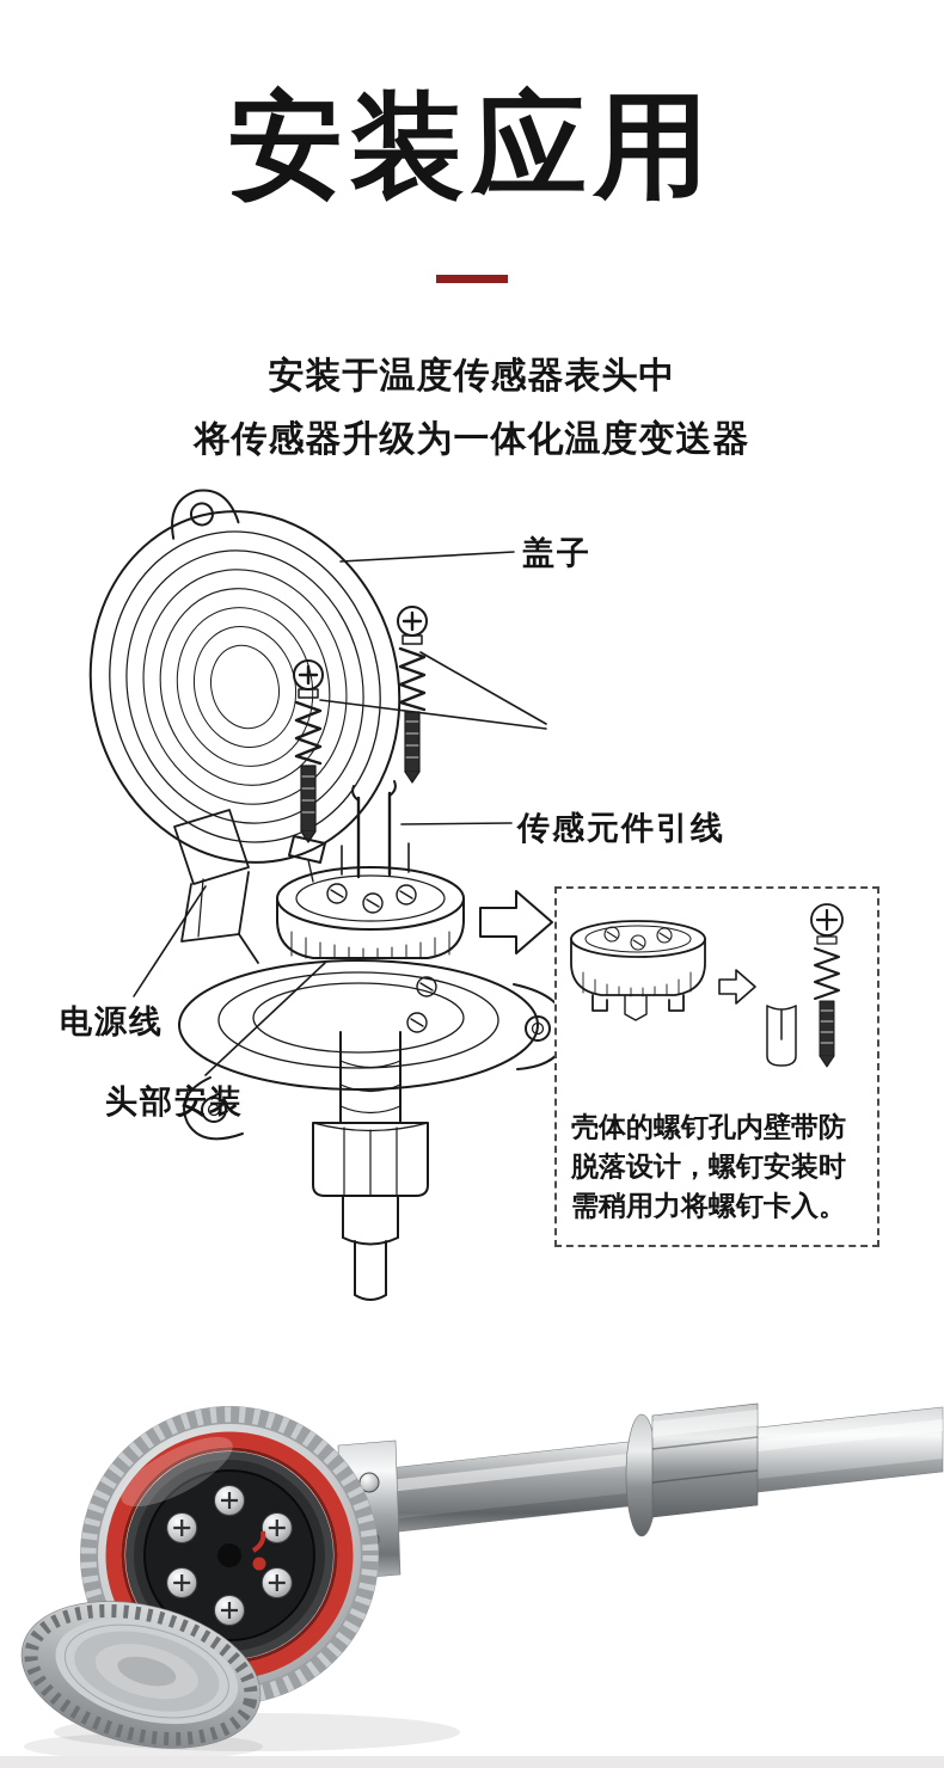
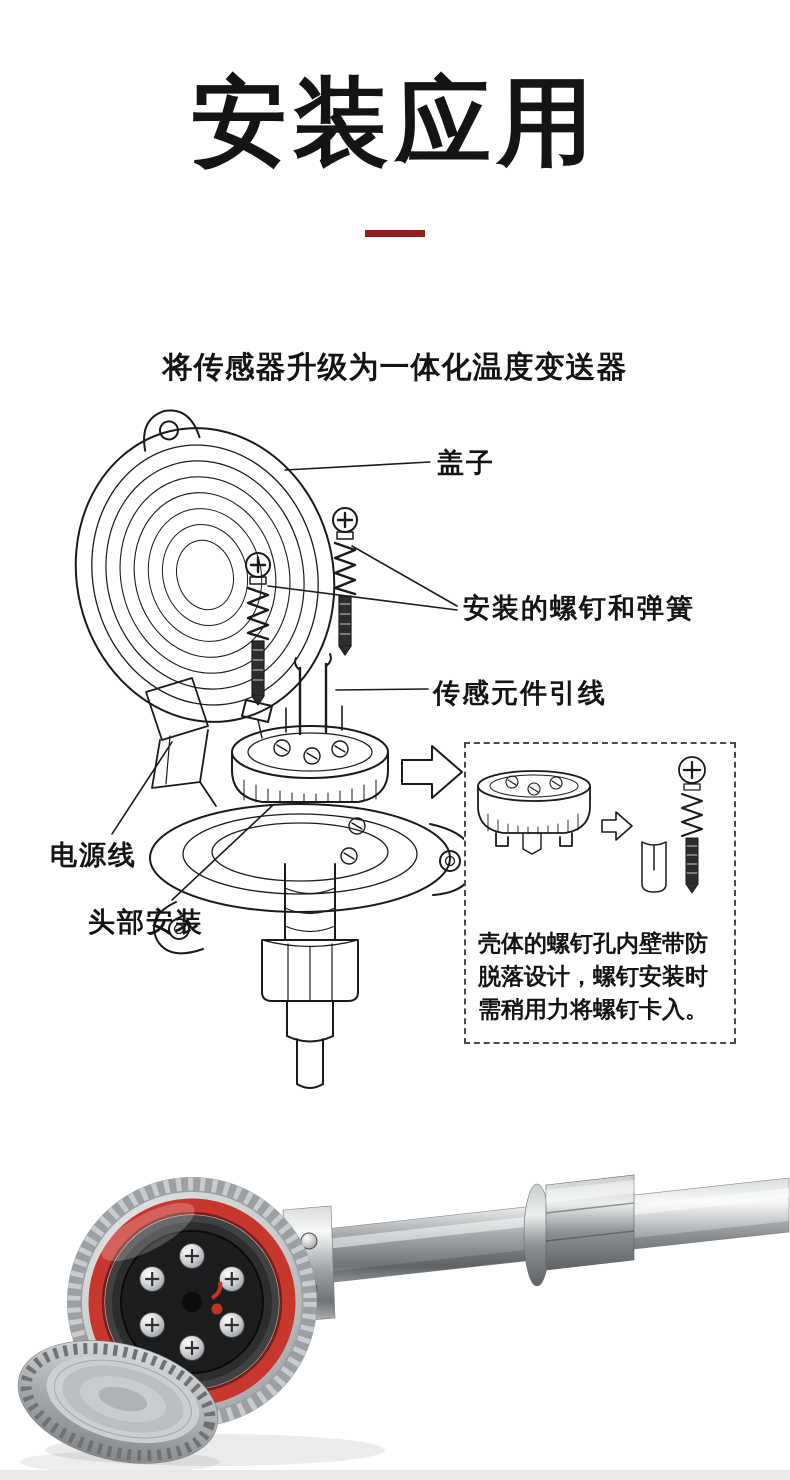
  安装应用
- 安装于温度传感器表头中
  将传感器升级为一体化温度变送器
  盖子
+ 安装的螺钉和弹簧
  传感元件引线
  电源线
  头部安装
  壳体的螺钉孔内壁带防脱落设计，螺钉安装时需稍用力将螺钉卡入。
